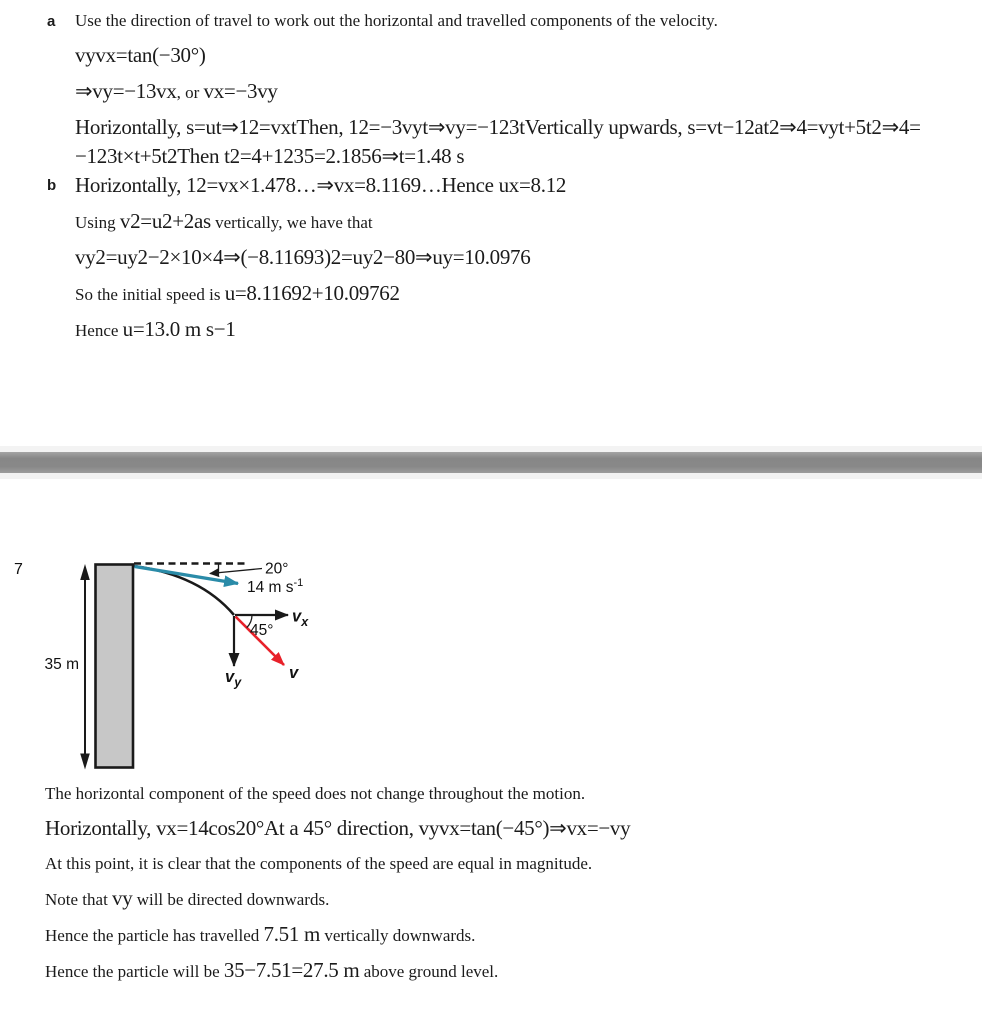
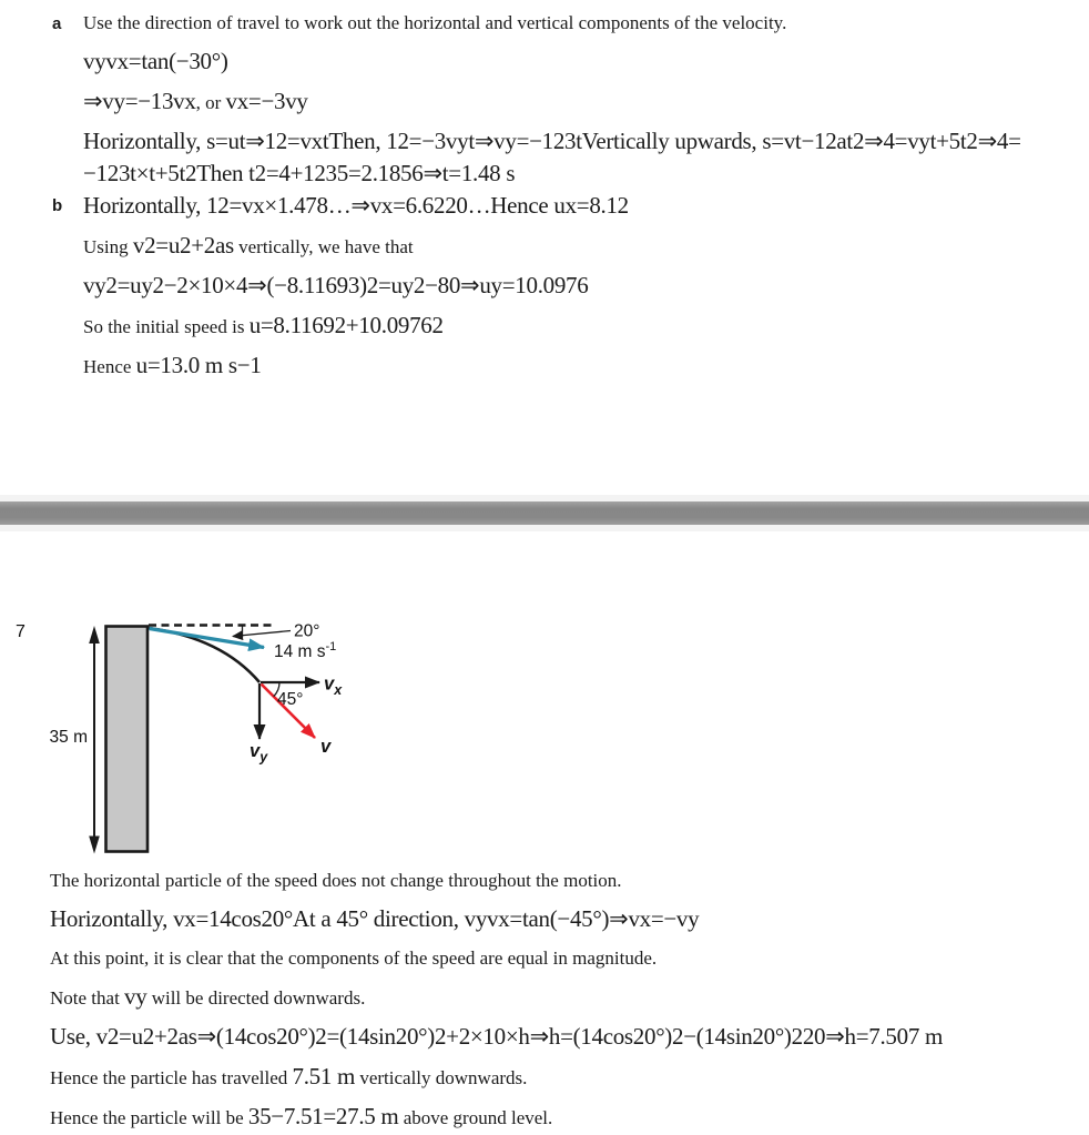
  a
- Use the direction of travel to work out the horizontal and travelled components of the velocity.
+ Use the direction of travel to work out the horizontal and vertical components of the velocity.
  vyvx=tan(−30°)
  ⇒vy=−13vx, or vx=−3vy
  Horizontally, s=ut⇒12=vxtThen, 12=−3vyt⇒vy=−123tVertically upwards, s=vt−12at2⇒4=vyt+5t2⇒4=
  −123t×t+5t2Then t2=4+1235=2.1856⇒t=1.48 s
  b
- Horizontally, 12=vx×1.478…⇒vx=8.1169…Hence ux=8.12
+ Horizontally, 12=vx×1.478…⇒vx=6.6220…Hence ux=8.12
  Using v2=u2+2as vertically, we have that
  vy2=uy2−2×10×4⇒(−8.11693)2=uy2−80⇒uy=10.0976
  So the initial speed is u=8.11692+10.09762
  Hence u=13.0 m s−1
  7
  35 m
  20°
  14 m s-1
  45°
  vx
  vy
  v
- The horizontal component of the speed does not change throughout the motion.
+ The horizontal particle of the speed does not change throughout the motion.
  Horizontally, vx=14cos20°At a 45° direction, vyvx=tan(−45°)⇒vx=−vy
  At this point, it is clear that the components of the speed are equal in magnitude.
  Note that vy will be directed downwards.
+ Use, v2=u2+2as⇒(14cos20°)2=(14sin20°)2+2×10×h⇒h=(14cos20°)2−(14sin20°)220⇒h=7.507 m
  Hence the particle has travelled 7.51 m vertically downwards.
  Hence the particle will be 35−7.51=27.5 m above ground level.
